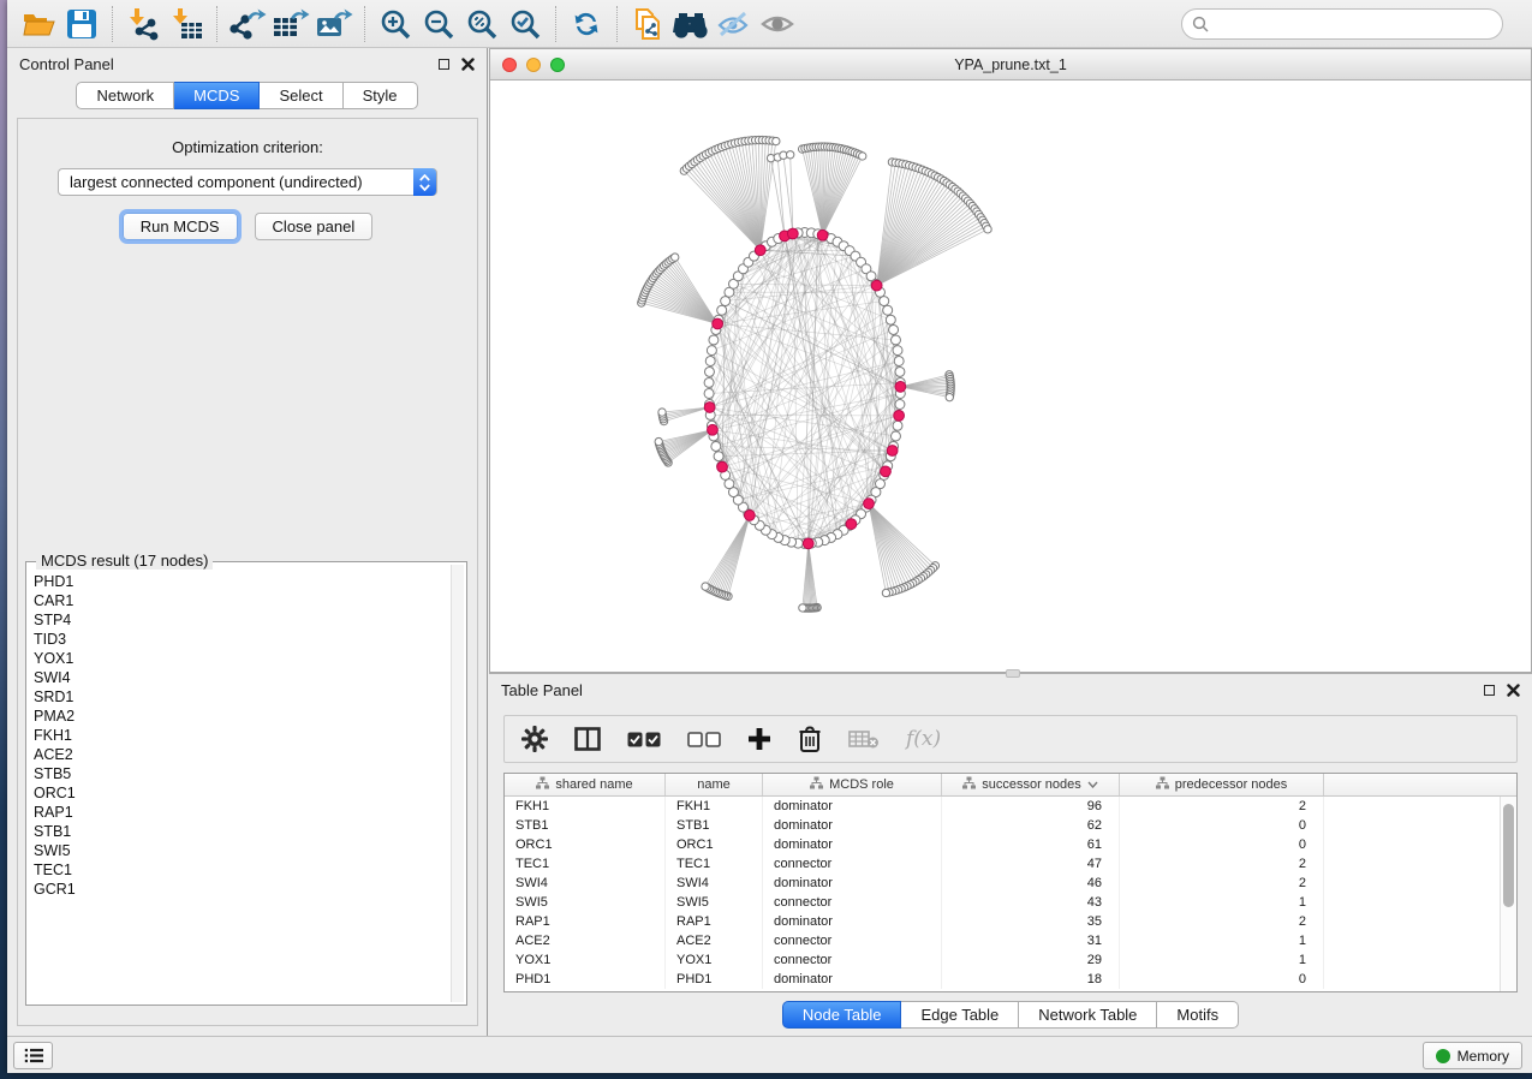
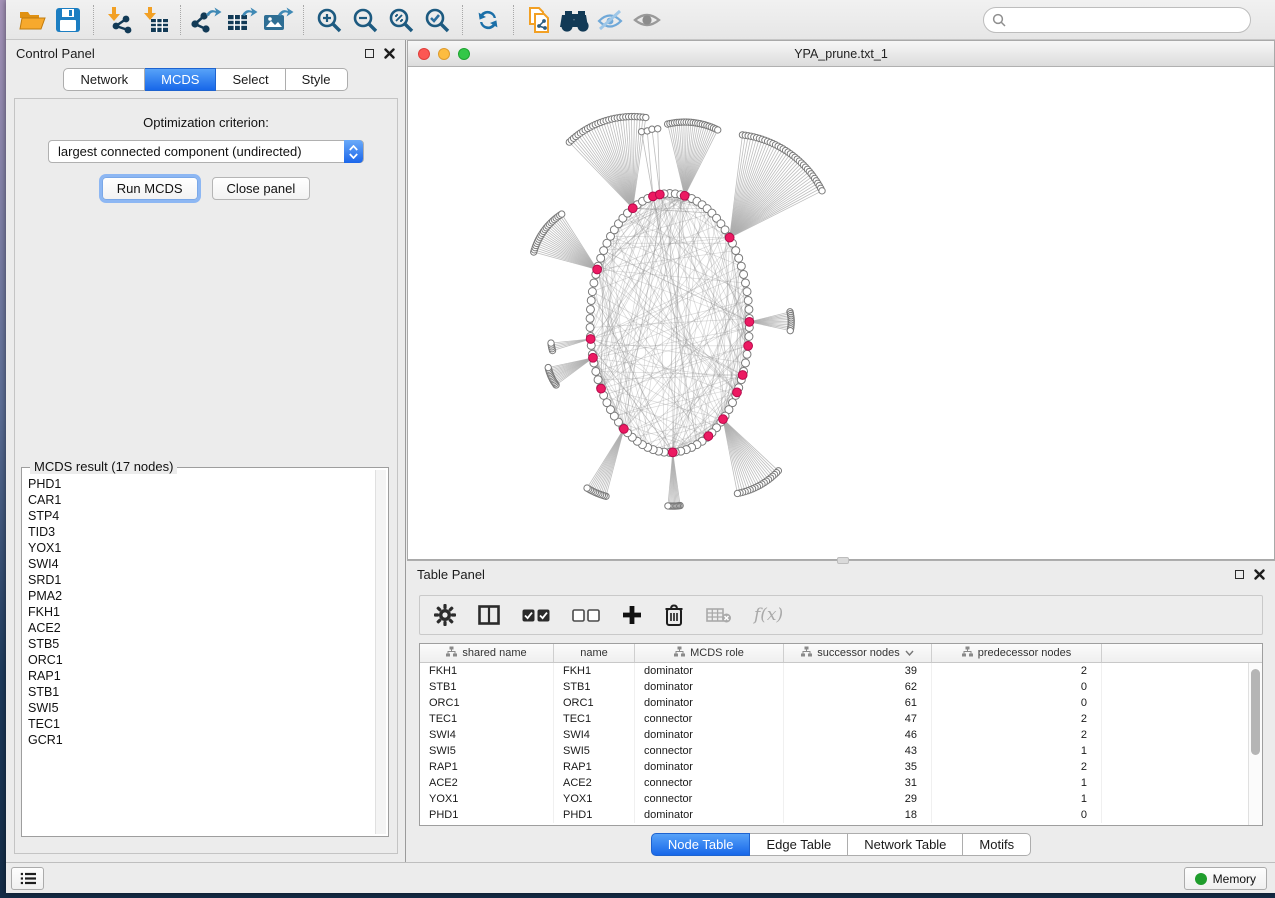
  Control Panel
  Network
  MCDS
  Select
  Style
  Optimization criterion:
  largest connected component (undirected)
  Run MCDS
  Close panel
  MCDS result (17 nodes)
  PHD1
  CAR1
  STP4
  TID3
  YOX1
  SWI4
  SRD1
  PMA2
  FKH1
  ACE2
  STB5
  ORC1
  RAP1
  STB1
  SWI5
  TEC1
  GCR1
  YPA_prune.txt_1
  Table Panel
  f(x)
  shared name
  name
  MCDS role
  successor nodes
  predecessor nodes
  FKH1
  FKH1
  dominator
- 96
+ 39
  2
  STB1
  STB1
  dominator
  62
  0
  ORC1
  ORC1
  dominator
  61
  0
  TEC1
  TEC1
  connector
  47
  2
  SWI4
  SWI4
  dominator
  46
  2
  SWI5
  SWI5
  connector
  43
  1
  RAP1
  RAP1
  dominator
  35
  2
  ACE2
  ACE2
  connector
  31
  1
  YOX1
  YOX1
  connector
  29
  1
  PHD1
  PHD1
  dominator
  18
  0
  Node Table
  Edge Table
  Network Table
  Motifs
  Memory
